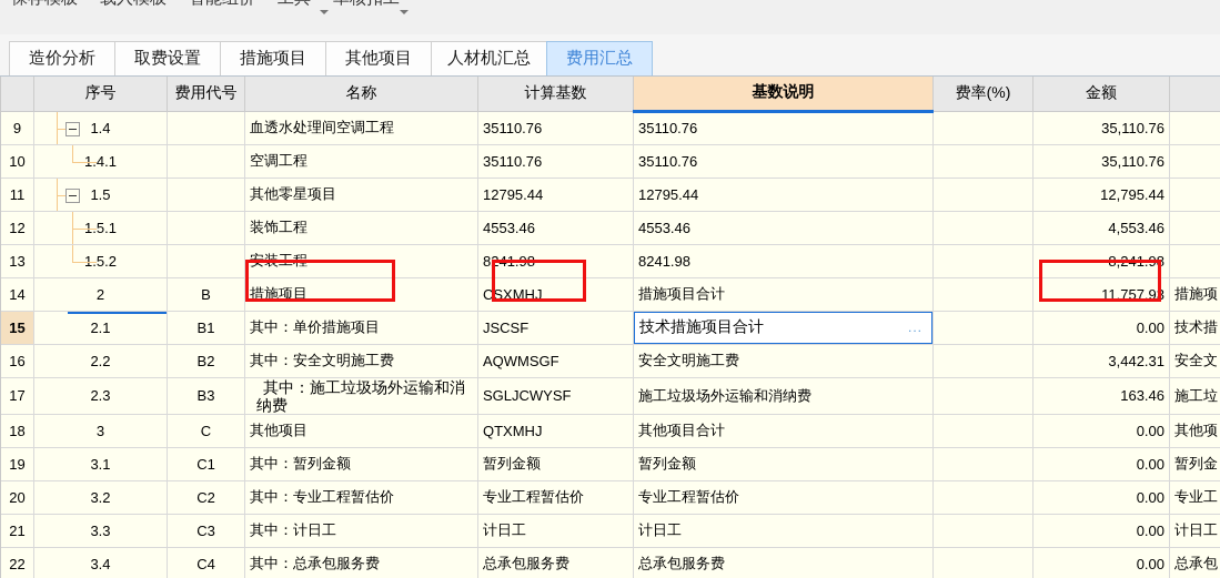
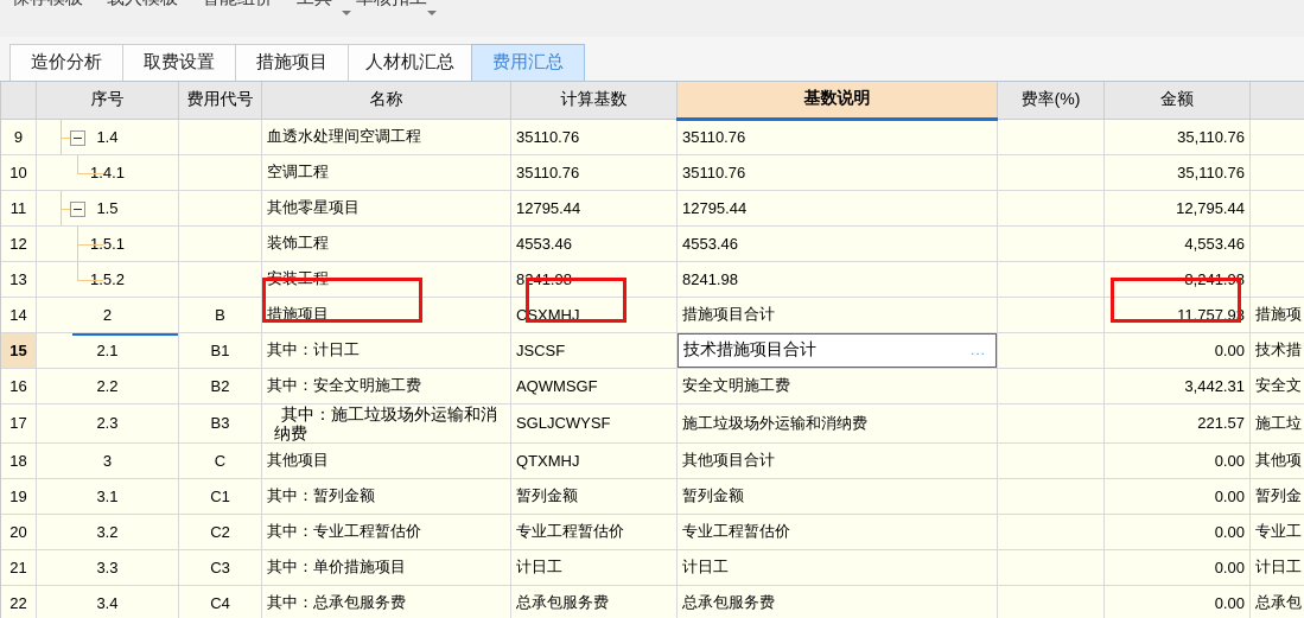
  造价分析
  取费设置
  措施项目
- 其他项目
  人材机汇总
  费用汇总
  	序号	费用代号	名称	计算基数	基数说明	费率(%)	金额
  9	1.4		血透水处理间空调工程	35110.76	35110.76		35,110.76
  10	4.1		空调工程	35110.76	35110.76		35,110.76
  11	1.5		其他零星项目	12795.44	12795.44		12,795.44
  12	5.1		装饰工程	4553.46	4553.46		4,553.46
  13	5.2		安装工程	8241.98	8241.98		8,241.98
  14	2	B	措施项目	CSXMHJ	措施项目合计		11,757.93	措施项
- 15	2.1	B1	其中：单价措施项目	JSCSF	技术措施项目合计 ...		0.00	技术措
+ 15	2.1	B1	其中：计日工	JSCSF	技术措施项目合计 ...		0.00	技术措
  16	2.2	B2	其中：安全文明施工费	AQWMSGF	安全文明施工费		3,442.31	安全文
- 17	2.3	B3	其中：施工垃圾场外运输和消纳费	SGLJCWYSF	施工垃圾场外运输和消纳费		163.46	施工垃
+ 17	2.3	B3	其中：施工垃圾场外运输和消纳费	SGLJCWYSF	施工垃圾场外运输和消纳费		221.57	施工垃
  18	3	C	其他项目	QTXMHJ	其他项目合计		0.00	其他项
  19	3.1	C1	其中：暂列金额	暂列金额	暂列金额		0.00	暂列金
  20	3.2	C2	其中：专业工程暂估价	专业工程暂估价	专业工程暂估价		0.00	专业工
- 21	3.3	C3	其中：计日工	计日工	计日工		0.00	计日工
+ 21	3.3	C3	其中：单价措施项目	计日工	计日工		0.00	计日工
  22	3.4	C4	其中：总承包服务费	总承包服务费	总承包服务费		0.00	总承包
